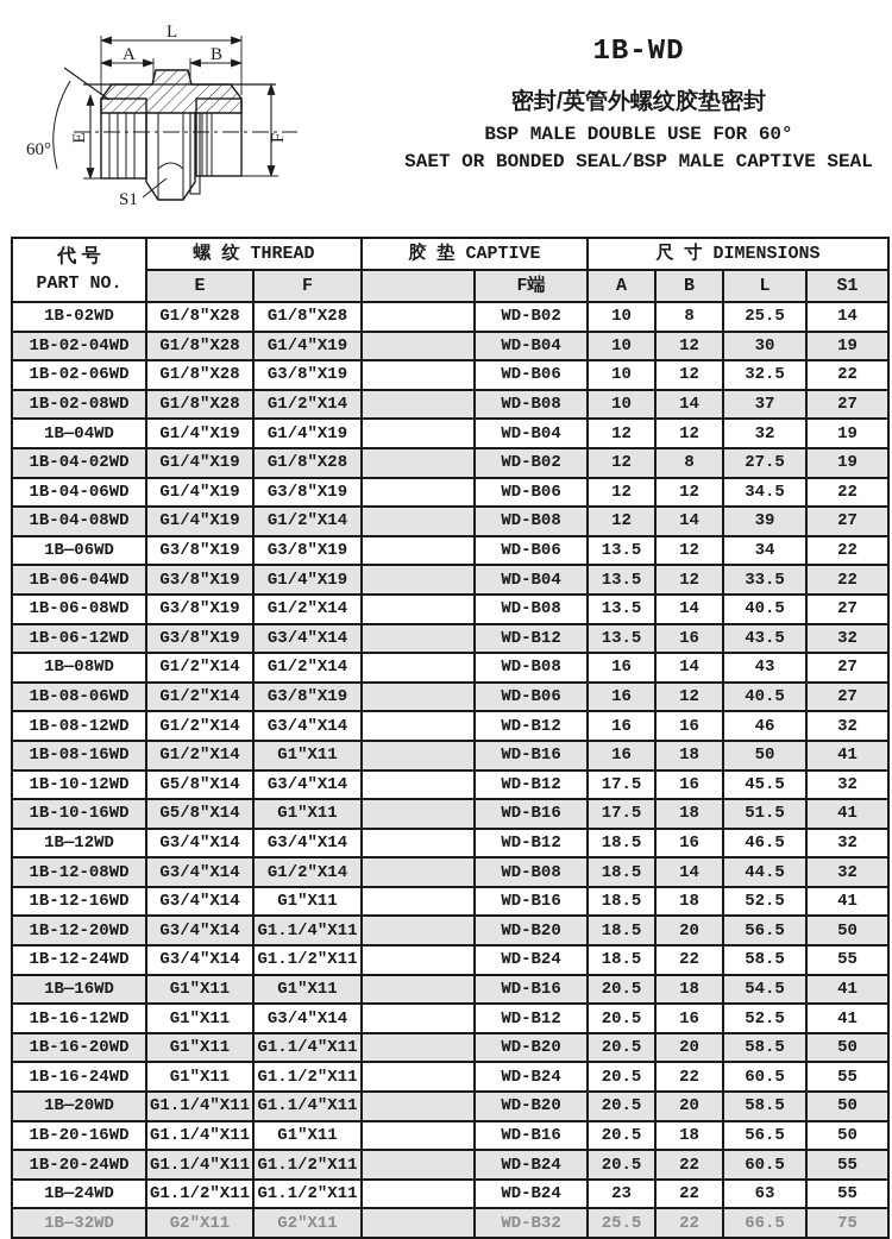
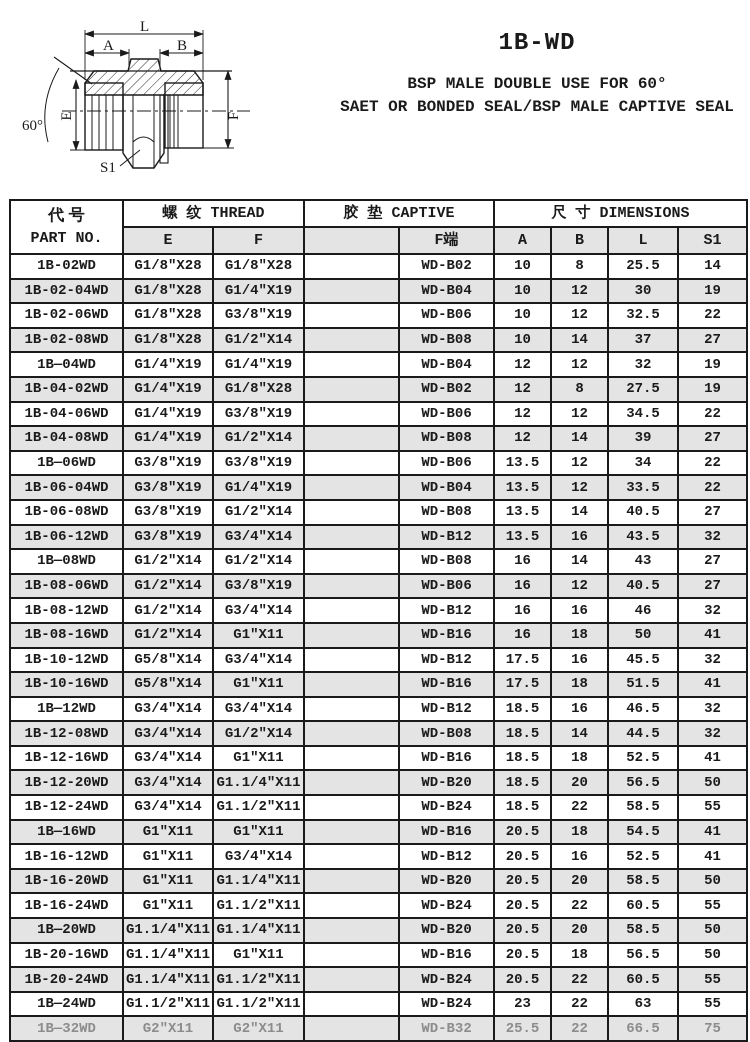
  L
  A
  B
  60°
  S1
  1B-WD
- 密封/英管外螺纹胶垫密封
  BSP MALE DOUBLE USE FOR 60°
  SAET OR BONDED SEAL/BSP MALE CAPTIVE SEAL
  代 号 PART NO.	螺 纹 THREAD	胶 垫 CAPTIVE	尺 寸 DIMENSIONS
  E	F		F端	A	B	L	S1
  1B-02WD	G1/8″X28	G1/8″X28		WD-B02	10	8	25.5	14
  1B-02-04WD	G1/8″X28	G1/4″X19		WD-B04	10	12	30	19
  1B-02-06WD	G1/8″X28	G3/8″X19		WD-B06	10	12	32.5	22
  1B-02-08WD	G1/8″X28	G1/2″X14		WD-B08	10	14	37	27
  1B—04WD	G1/4″X19	G1/4″X19		WD-B04	12	12	32	19
  1B-04-02WD	G1/4″X19	G1/8″X28		WD-B02	12	8	27.5	19
  1B-04-06WD	G1/4″X19	G3/8″X19		WD-B06	12	12	34.5	22
  1B-04-08WD	G1/4″X19	G1/2″X14		WD-B08	12	14	39	27
  1B—06WD	G3/8″X19	G3/8″X19		WD-B06	13.5	12	34	22
  1B-06-04WD	G3/8″X19	G1/4″X19		WD-B04	13.5	12	33.5	22
  1B-06-08WD	G3/8″X19	G1/2″X14		WD-B08	13.5	14	40.5	27
  1B-06-12WD	G3/8″X19	G3/4″X14		WD-B12	13.5	16	43.5	32
  1B—08WD	G1/2″X14	G1/2″X14		WD-B08	16	14	43	27
  1B-08-06WD	G1/2″X14	G3/8″X19		WD-B06	16	12	40.5	27
  1B-08-12WD	G1/2″X14	G3/4″X14		WD-B12	16	16	46	32
  1B-08-16WD	G1/2″X14	G1″X11		WD-B16	16	18	50	41
  1B-10-12WD	G5/8″X14	G3/4″X14		WD-B12	17.5	16	45.5	32
  1B-10-16WD	G5/8″X14	G1″X11		WD-B16	17.5	18	51.5	41
  1B—12WD	G3/4″X14	G3/4″X14		WD-B12	18.5	16	46.5	32
  1B-12-08WD	G3/4″X14	G1/2″X14		WD-B08	18.5	14	44.5	32
  1B-12-16WD	G3/4″X14	G1″X11		WD-B16	18.5	18	52.5	41
  1B-12-20WD	G3/4″X14	G1.1/4″X11		WD-B20	18.5	20	56.5	50
  1B-12-24WD	G3/4″X14	G1.1/2″X11		WD-B24	18.5	22	58.5	55
  1B—16WD	G1″X11	G1″X11		WD-B16	20.5	18	54.5	41
  1B-16-12WD	G1″X11	G3/4″X14		WD-B12	20.5	16	52.5	41
  1B-16-20WD	G1″X11	G1.1/4″X11		WD-B20	20.5	20	58.5	50
  1B-16-24WD	G1″X11	G1.1/2″X11		WD-B24	20.5	22	60.5	55
  1B—20WD	G1.1/4″X11	G1.1/4″X11		WD-B20	20.5	20	58.5	50
  1B-20-16WD	G1.1/4″X11	G1″X11		WD-B16	20.5	18	56.5	50
  1B-20-24WD	G1.1/4″X11	G1.1/2″X11		WD-B24	20.5	22	60.5	55
  1B—24WD	G1.1/2″X11	G1.1/2″X11		WD-B24	23	22	63	55
  1B—32WD	G2″X11	G2″X11		WD-B32	25.5	22	66.5	75
